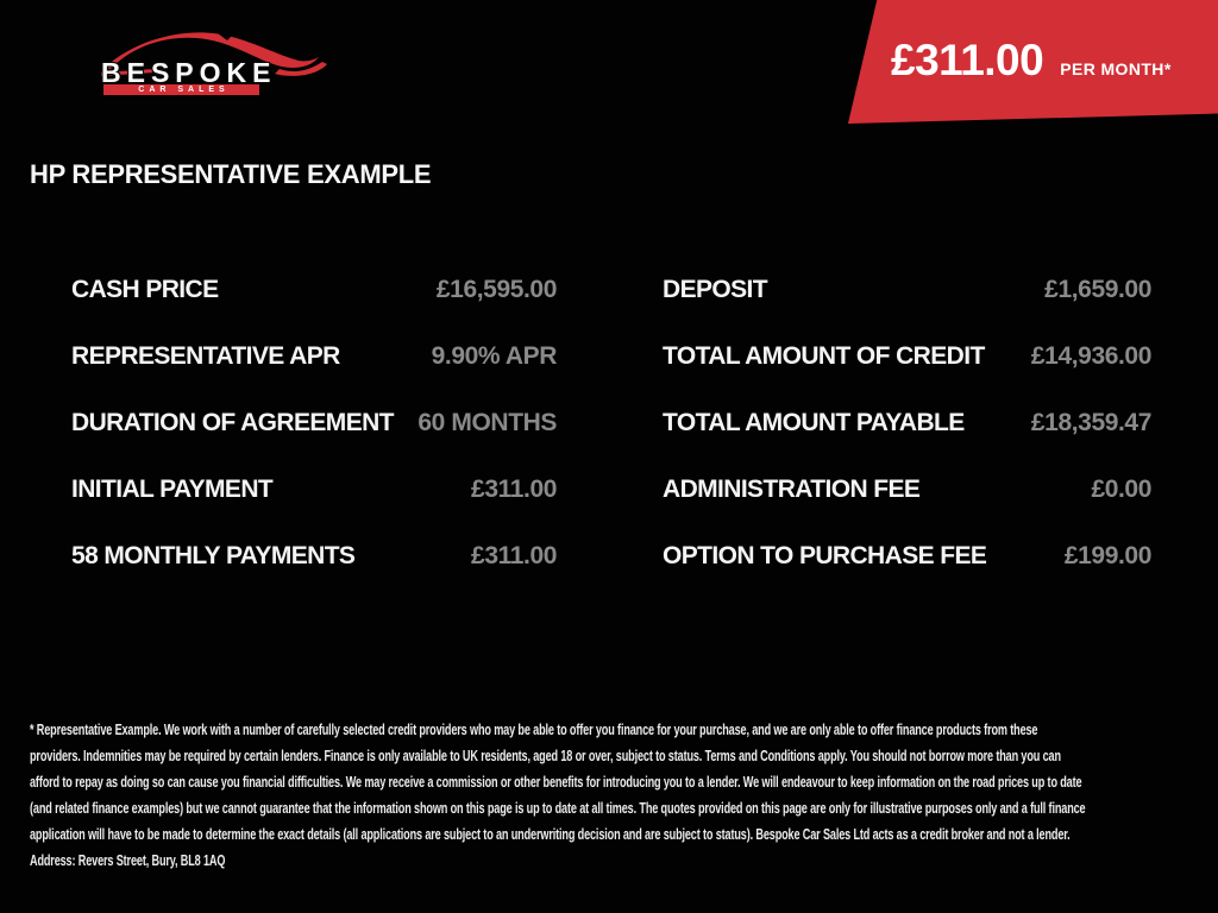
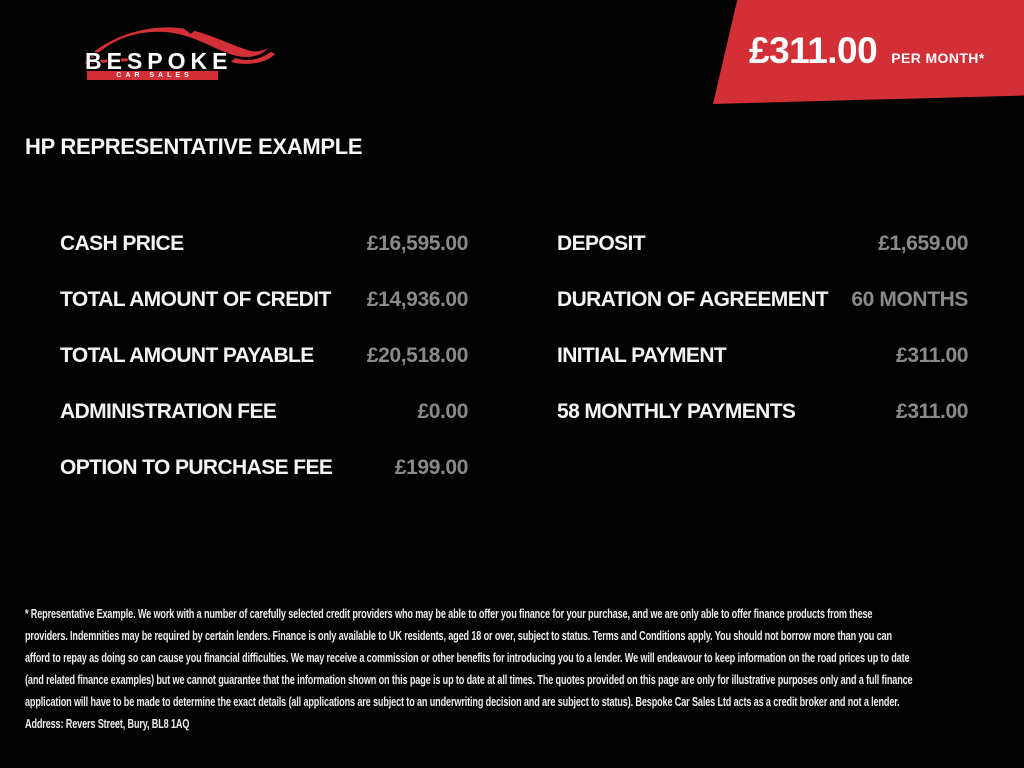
  BESPOKE
  £311.00
  PER MONTH*
  HP REPRESENTATIVE EXAMPLE
  CASH PRICE
  £16,595.00
  DEPOSIT
  £1,659.00
- REPRESENTATIVE APR
- 9.90% APR
  TOTAL AMOUNT OF CREDIT
  £14,936.00
  DURATION OF AGREEMENT
  60 MONTHS
  TOTAL AMOUNT PAYABLE
- £18,359.47
+ £20,518.00
  INITIAL PAYMENT
  £311.00
  ADMINISTRATION FEE
  £0.00
  58 MONTHLY PAYMENTS
  £311.00
  OPTION TO PURCHASE FEE
  £199.00
  * Representative Example. We work with a number of carefully selected credit providers who may be able to offer you finance for your purchase, and we are only able to offer finance products from these providers. Indemnities may be required by certain lenders. Finance is only available to UK residents, aged 18 or over, subject to status. Terms and Conditions apply. You should not borrow more than you can afford to repay as doing so can cause you financial difficulties. We may receive a commission or other benefits for introducing you to a lender. We will endeavour to keep information on the road prices up to date (and related finance examples) but we cannot guarantee that the information shown on this page is up to date at all times. The quotes provided on this page are only for illustrative purposes only and a full finance application will have to be made to determine the exact details (all applications are subject to an underwriting decision and are subject to status). Bespoke Car Sales Ltd acts as a credit broker and not a lender. Address: Revers Street, Bury, BL8 1AQ
